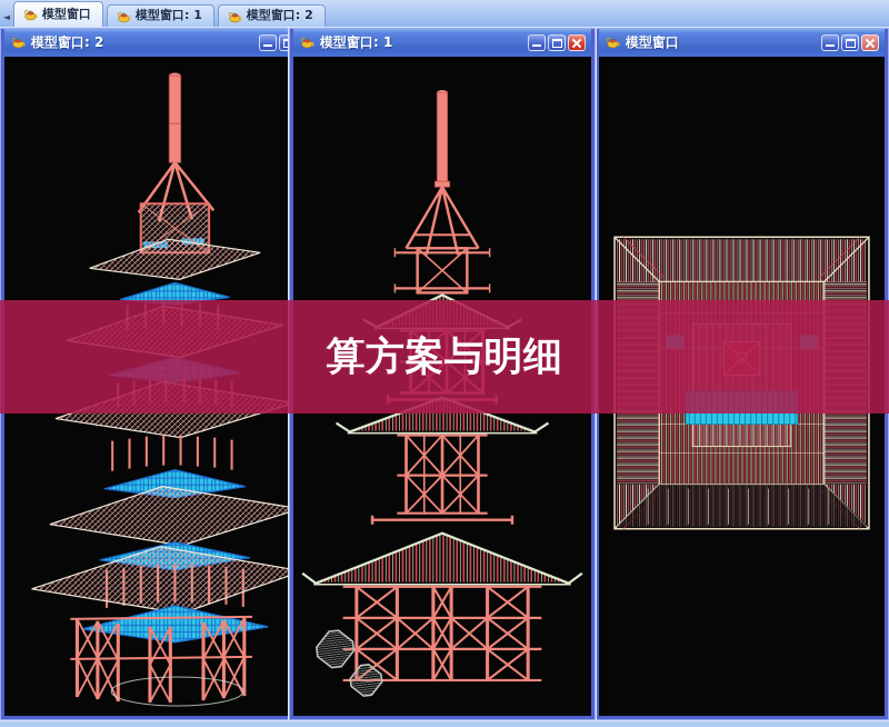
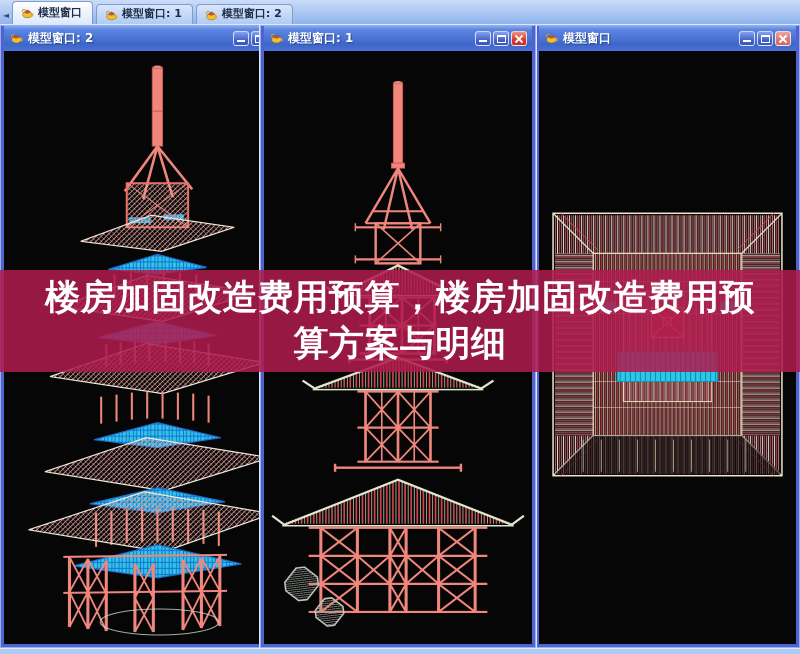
  ◄
  模型窗口
  模型窗口: 1
  模型窗口: 2
  模型窗口: 2
  模型窗口: 1
  模型窗口
+ 楼房加固改造费用预算，楼房加固改造费用预
  算方案与明细
